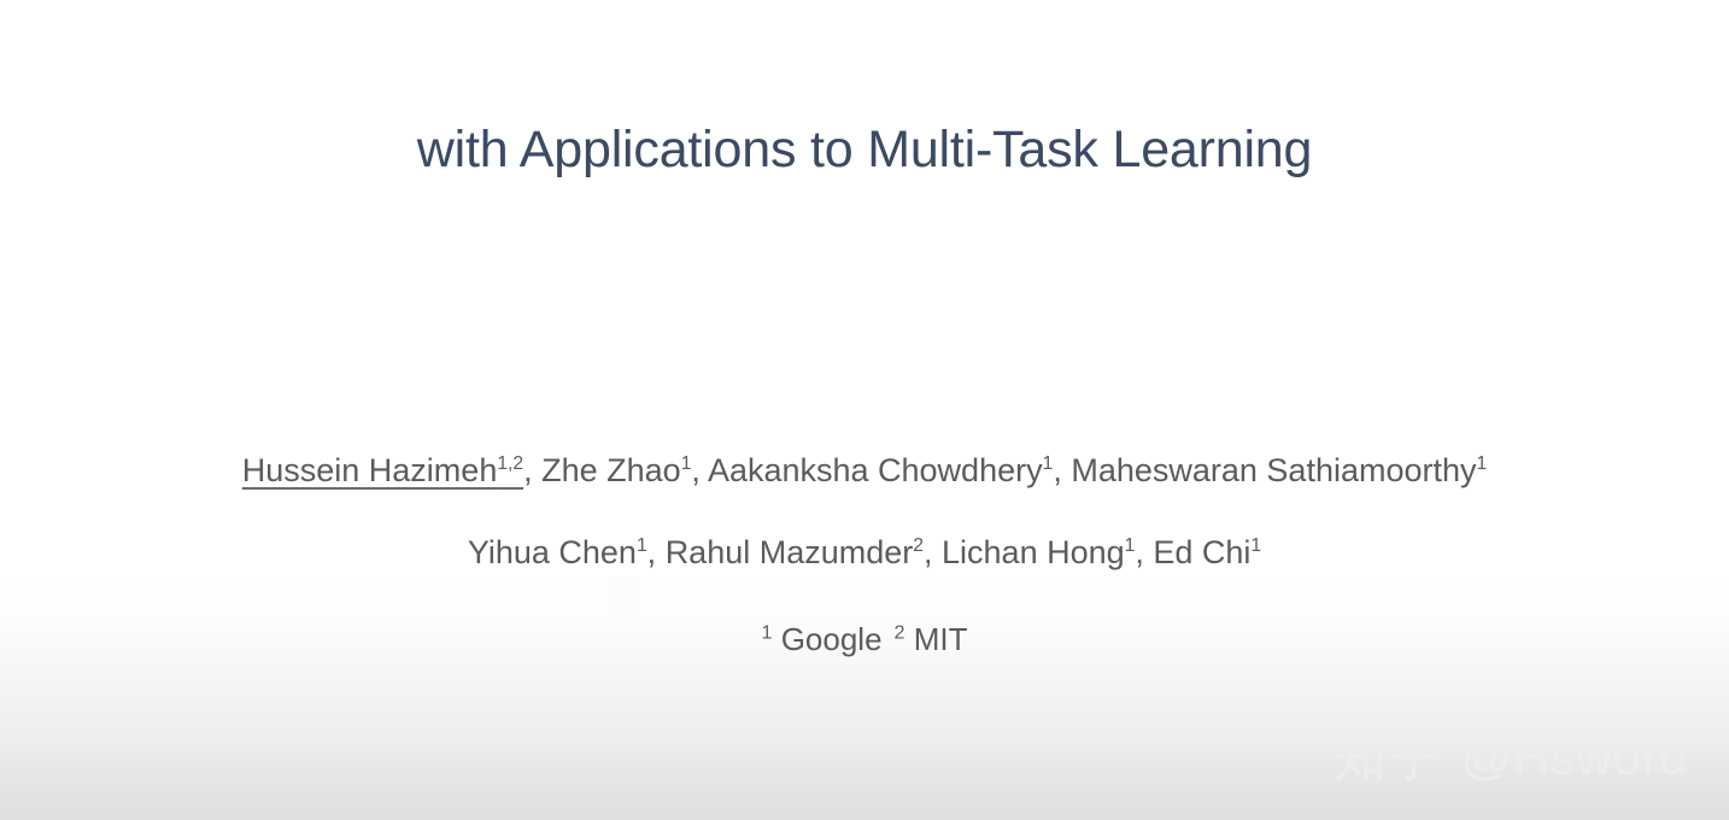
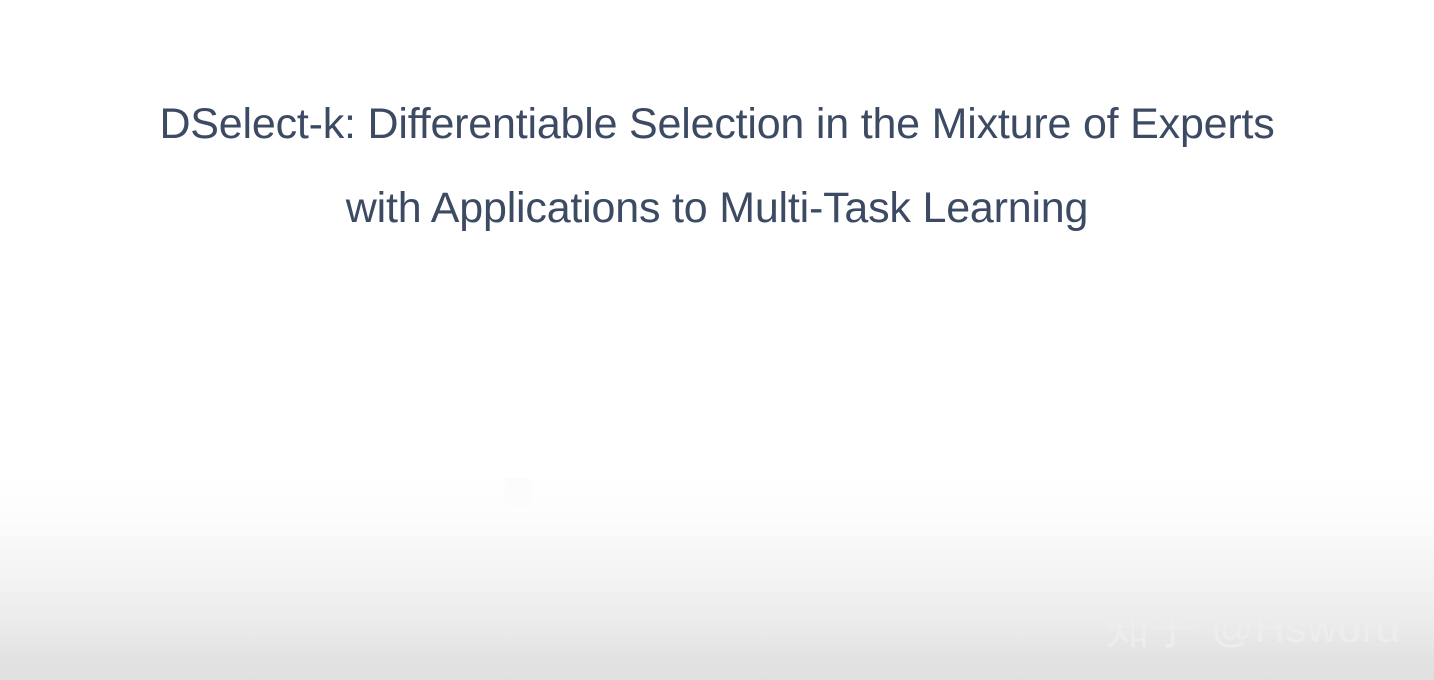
+ DSelect-k: Differentiable Selection in the Mixture of Experts
  with Applications to Multi-Task Learning
- Hussein Hazimeh1,2, Zhe Zhao1, Aakanksha Chowdhery1, Maheswaran Sathiamoorthy1
- Yihua Chen1, Rahul Mazumder2, Lichan Hong1, Ed Chi1
- 1 Google 2 MIT
